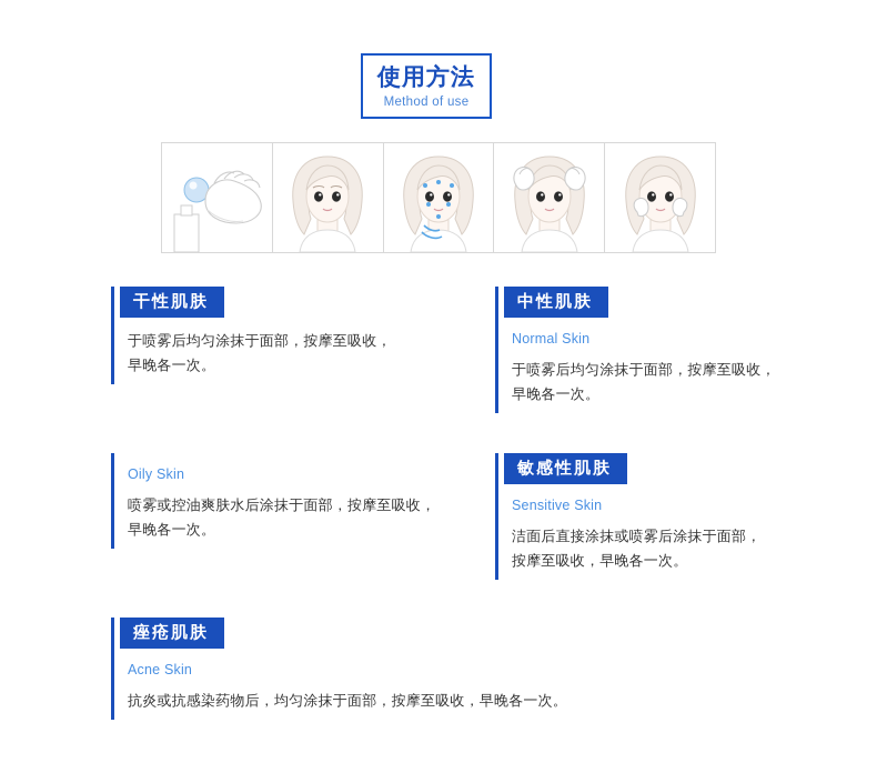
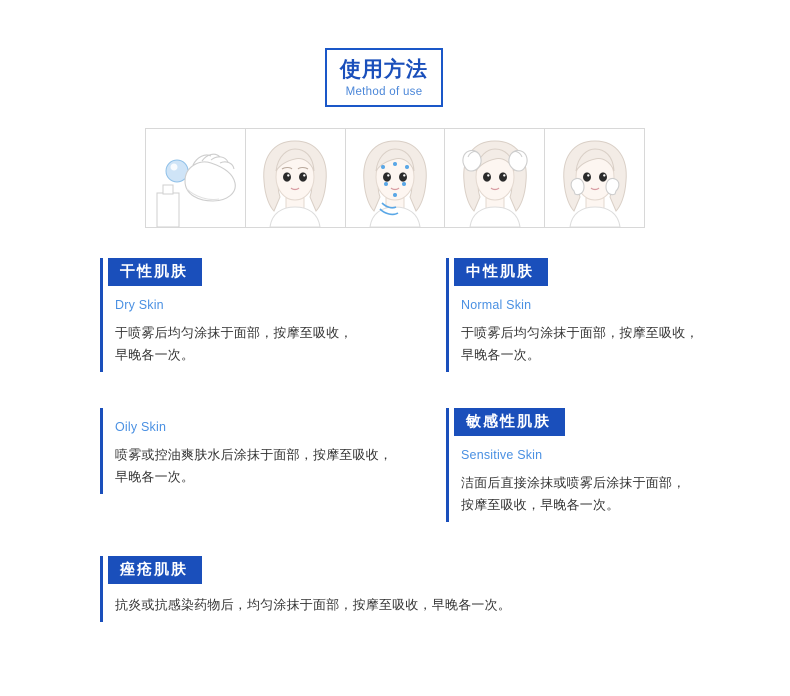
  使用方法
  Method of use
  干性肌肤
+ Dry Skin
  于喷雾后均匀涂抹于面部，按摩至吸收，
  早晚各一次。
  中性肌肤
  Normal Skin
  于喷雾后均匀涂抹于面部，按摩至吸收，
  早晚各一次。
  Oily Skin
  喷雾或控油爽肤水后涂抹于面部，按摩至吸收，
  早晚各一次。
  敏感性肌肤
  Sensitive Skin
  洁面后直接涂抹或喷雾后涂抹于面部，
  按摩至吸收，早晚各一次。
  痤疮肌肤
- Acne Skin
  抗炎或抗感染药物后，均匀涂抹于面部，按摩至吸收，早晚各一次。
